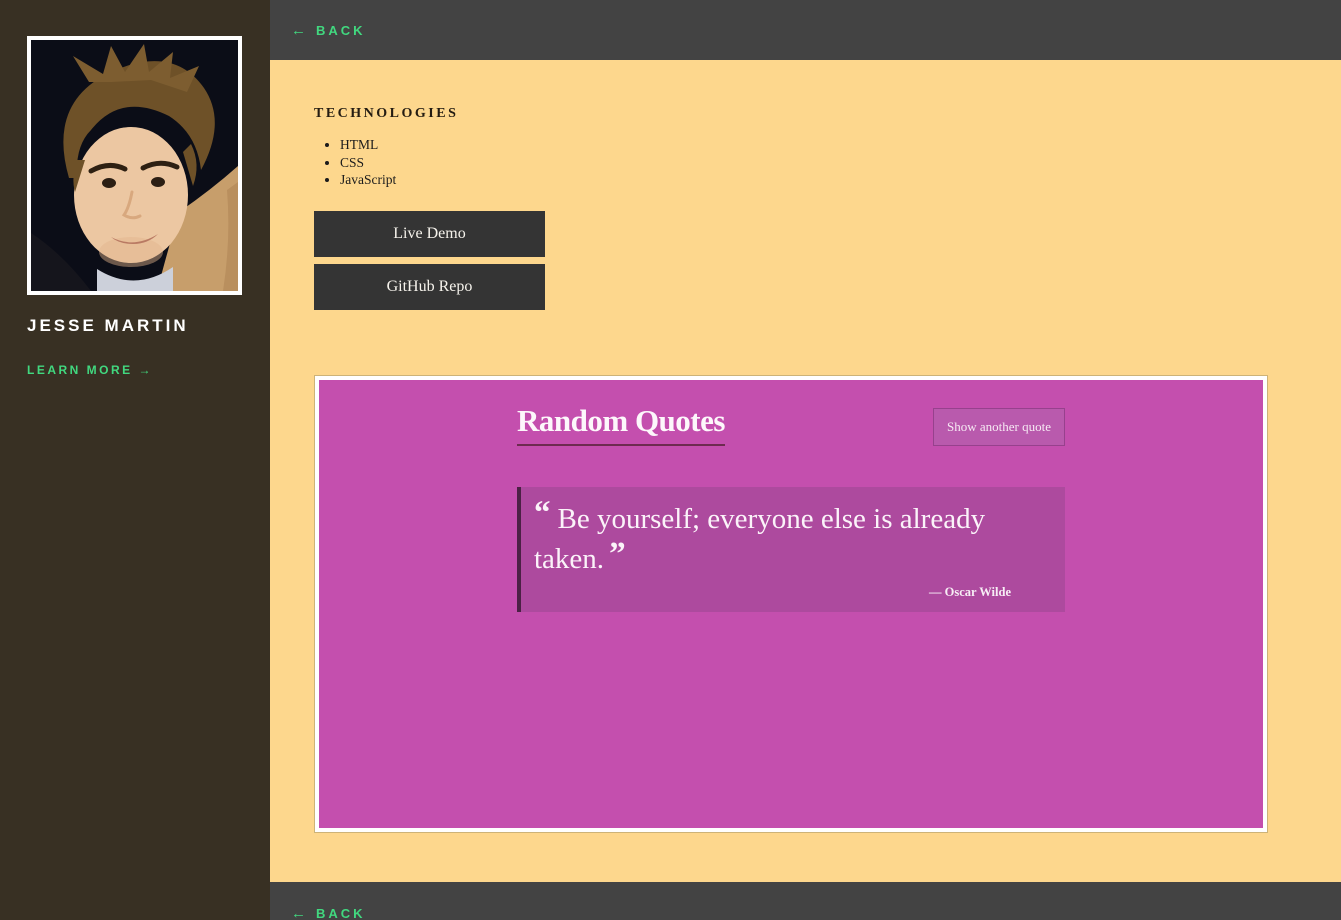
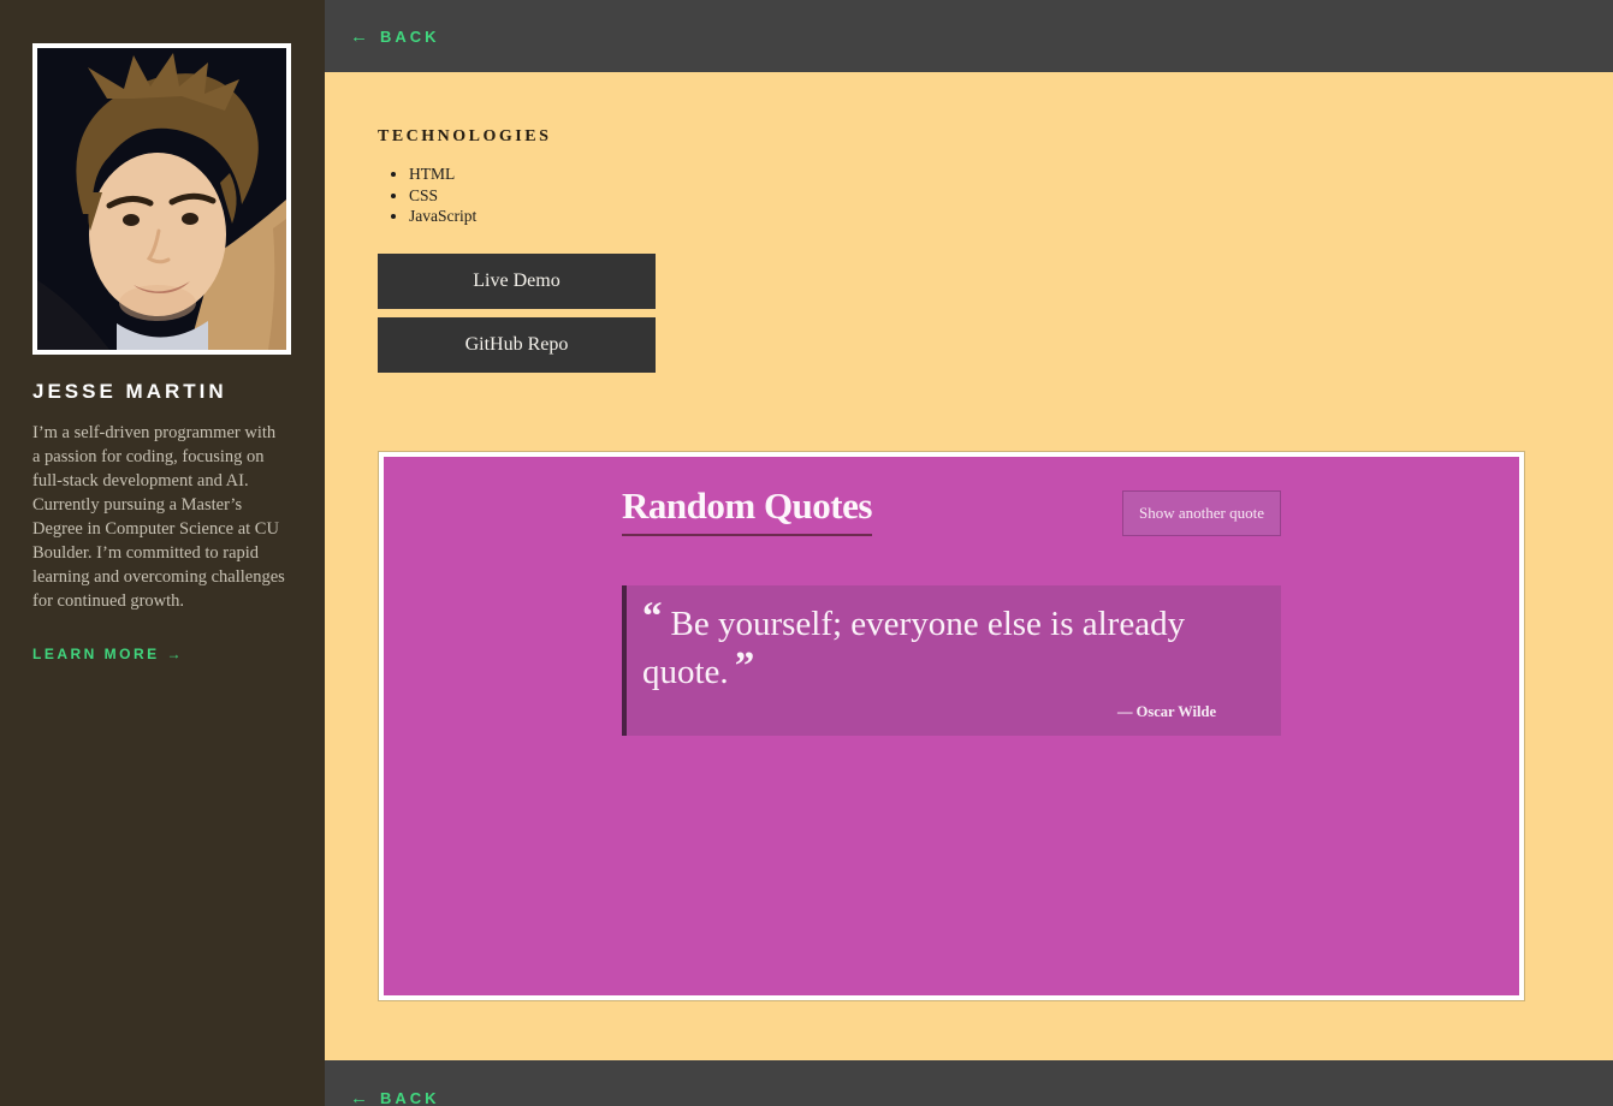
  JESSE MARTIN
+ I’m a self-driven programmer with a passion for coding, focusing on full-stack development and AI. Currently pursuing a Master’s Degree in Computer Science at CU Boulder. I’m committed to rapid learning and overcoming challenges for continued growth.
  LEARN MORE →
  ← BACK
  TECHNOLOGIES
  HTML
  CSS
  JavaScript
  Live Demo
  GitHub Repo
  Random Quotes
  Show another quote
- “ Be yourself; everyone else is already taken. ”
+ “ Be yourself; everyone else is already quote. ”
  — Oscar Wilde
  ← BACK
